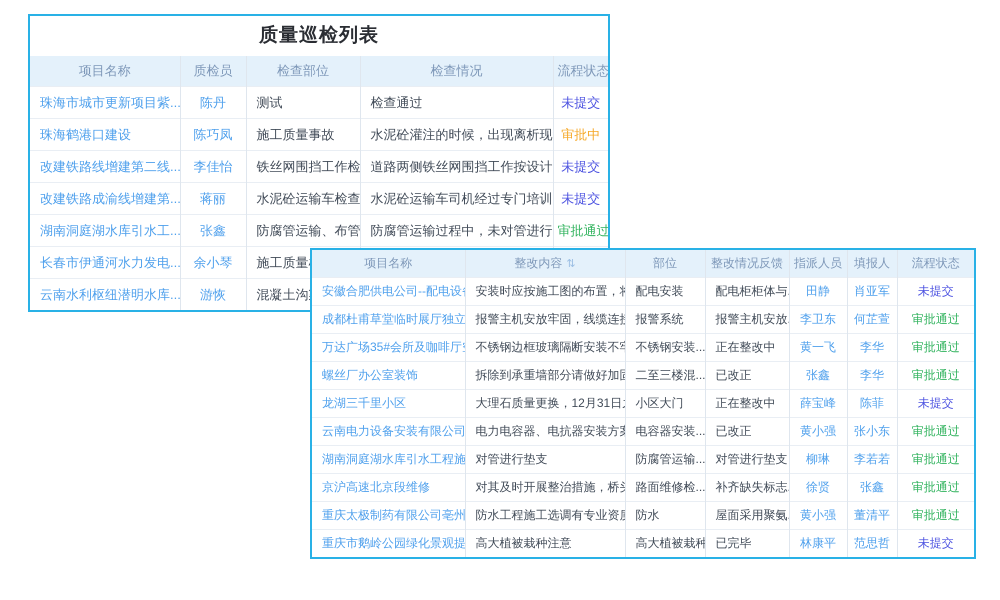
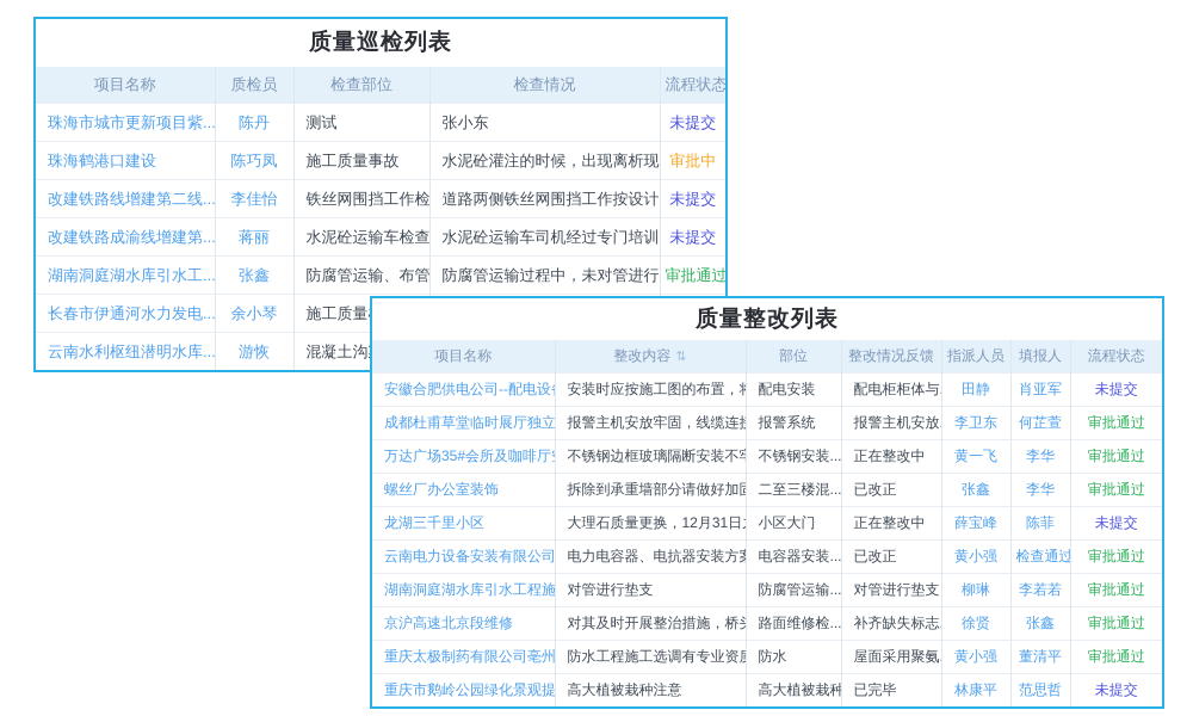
  质量巡检列表
  项目名称	质检员	检查部位	检查情况	流程状态
- 珠海市城市更新项目紫...	陈丹	测试	检查通过	未提交
+ 珠海市城市更新项目紫...	陈丹	测试	张小东	未提交
  珠海鹤港口建设	陈巧凤	施工质量事故	水泥砼灌注的时候，出现离析现	审批中
  改建铁路线增建第二线...	李佳怡	铁丝网围挡工作检	道路两侧铁丝网围挡工作按设计	未提交
  改建铁路成渝线增建第...	蒋丽	水泥砼运输车检查	水泥砼运输车司机经过专门培训	未提交
  湖南洞庭湖水库引水工...	张鑫	防腐管运输、布管	防腐管运输过程中，未对管进行	审批通过
  长春市伊通河水力发电...	余小琴	施工质量
  云南水利枢纽潜明水库...	游恢	混凝土沟
+ 质量整改列表
  项目名称	整改内容 ⇅	部位	整改情况反馈	指派人员	填报人	流程状态
  安徽合肥供电公司--配电设	安装时应按施工图的布置，	配电安装	配电柜柜体与	田静	肖亚军	未提交
  成都杜甫草堂临时展厅独立	报警主机安放牢固，线缆连	报警系统	报警主机安放	李卫东	何芷萱	审批通过
  万达广场35#会所及咖啡厅	不锈钢边框玻璃隔断安装不	不锈钢安装...	正在整改中	黄一飞	李华	审批通过
  螺丝厂办公室装饰	拆除到承重墙部分请做好加	二至三楼混...	已改正	张鑫	李华	审批通过
  龙湖三千里小区	大理石质量更换，12月31日	小区大门	正在整改中	薛宝峰	陈菲	未提交
- 云南电力设备安装有限公司	电力电容器、电抗器安装方	电容器安装...	已改正	黄小强	张小东	审批通过
+ 云南电力设备安装有限公司	电力电容器、电抗器安装方	电容器安装...	已改正	黄小强	检查通过	审批通过
  湖南洞庭湖水库引水工程施	对管进行垫支	防腐管运输...	对管进行垫支	柳琳	李若若	审批通过
  京沪高速北京段维修	对其及时开展整治措施，桥	路面维修检...	补齐缺失标志	徐贤	张鑫	审批通过
  重庆太极制药有限公司亳州	防水工程施工选调有专业资	防水	屋面采用聚氨	黄小强	董清平	审批通过
  重庆市鹅岭公园绿化景观提	高大植被栽种注意	高大植被栽种	已完毕	林康平	范思哲	未提交
